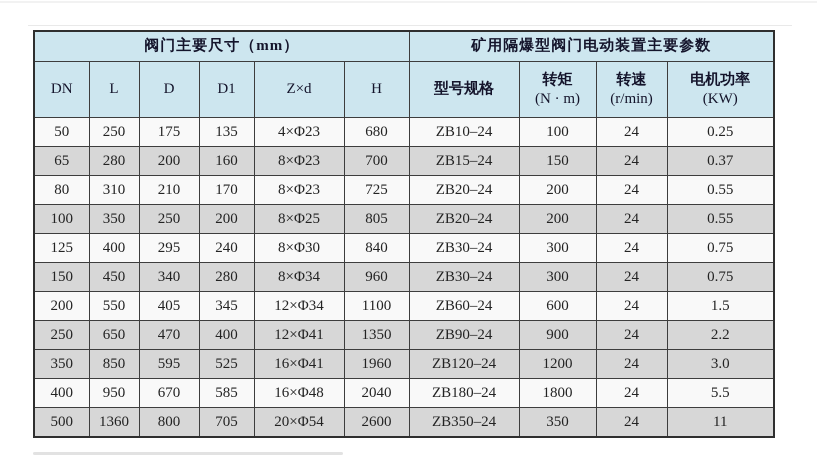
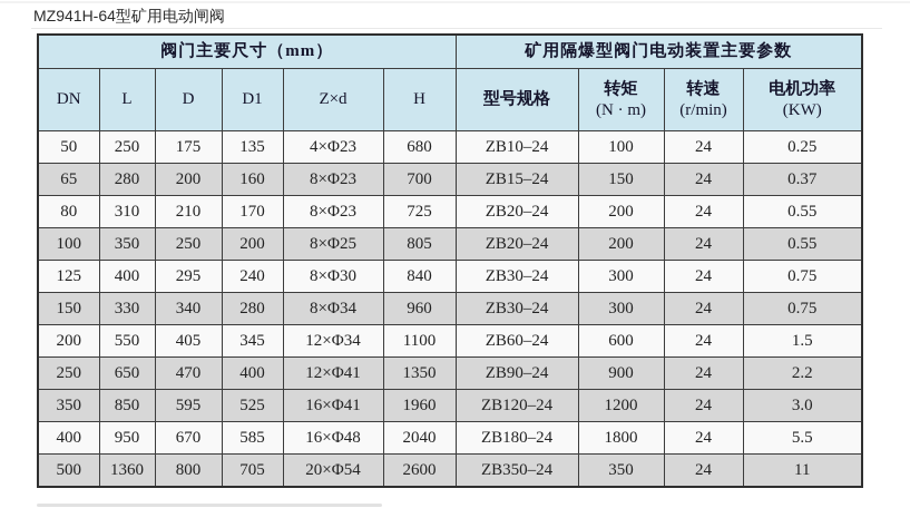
+ MZ941H-64型矿用电动闸阀
  阀门主要尺寸（mm）	矿用隔爆型阀门电动装置主要参数
  DN	L	D	D1	Z×d	H	型号规格	转矩(N · m)	转速(r/min)	电机功率(KW)
  50	250	175	135	4×Φ23	680	ZB10–24	100	24	0.25
  65	280	200	160	8×Φ23	700	ZB15–24	150	24	0.37
  80	310	210	170	8×Φ23	725	ZB20–24	200	24	0.55
  100	350	250	200	8×Φ25	805	ZB20–24	200	24	0.55
  125	400	295	240	8×Φ30	840	ZB30–24	300	24	0.75
- 150	450	340	280	8×Φ34	960	ZB30–24	300	24	0.75
+ 150	330	340	280	8×Φ34	960	ZB30–24	300	24	0.75
  200	550	405	345	12×Φ34	1100	ZB60–24	600	24	1.5
  250	650	470	400	12×Φ41	1350	ZB90–24	900	24	2.2
  350	850	595	525	16×Φ41	1960	ZB120–24	1200	24	3.0
  400	950	670	585	16×Φ48	2040	ZB180–24	1800	24	5.5
  500	1360	800	705	20×Φ54	2600	ZB350–24	350	24	11
